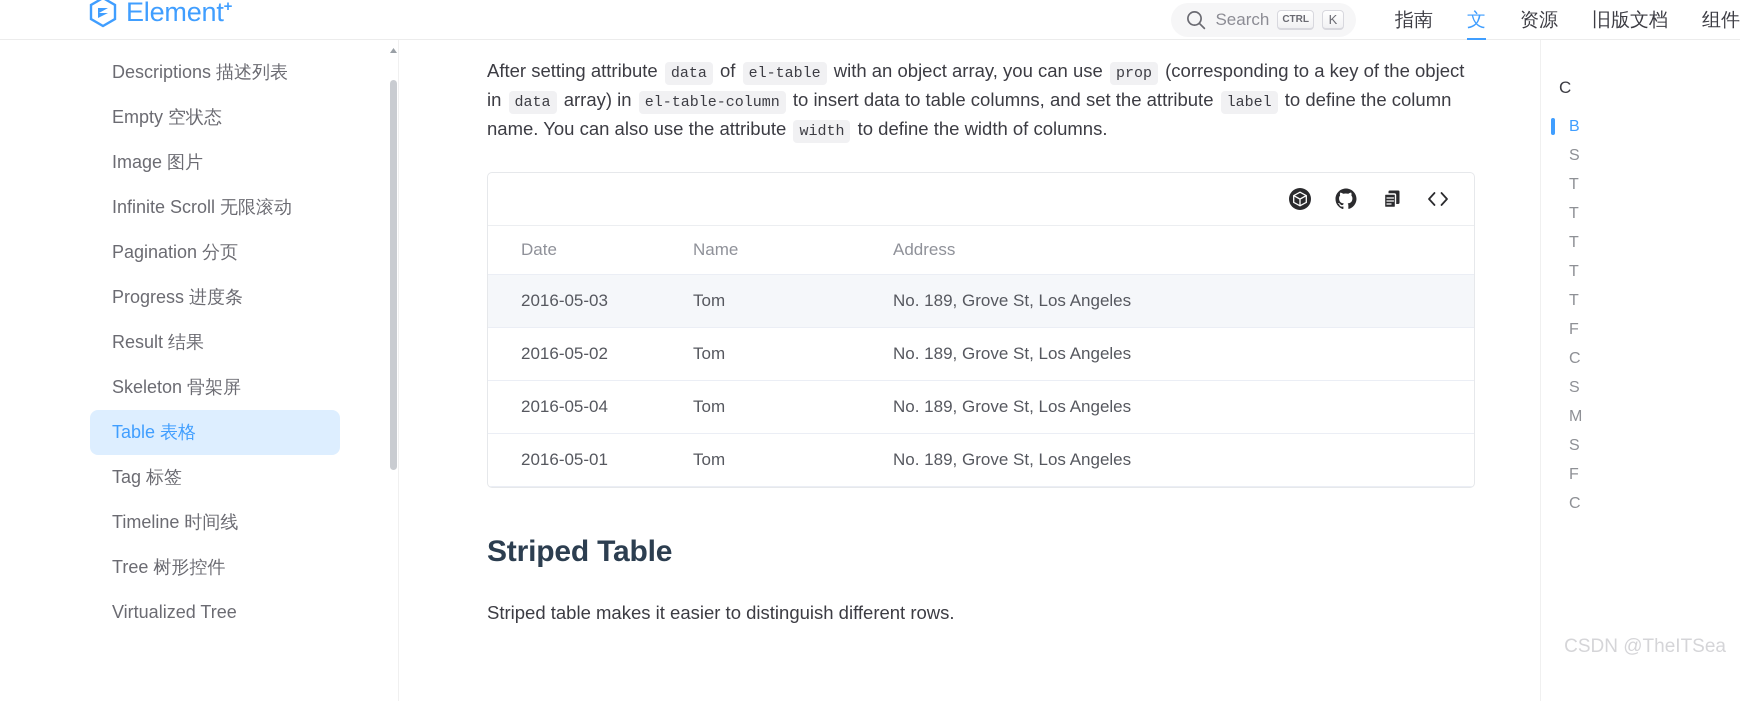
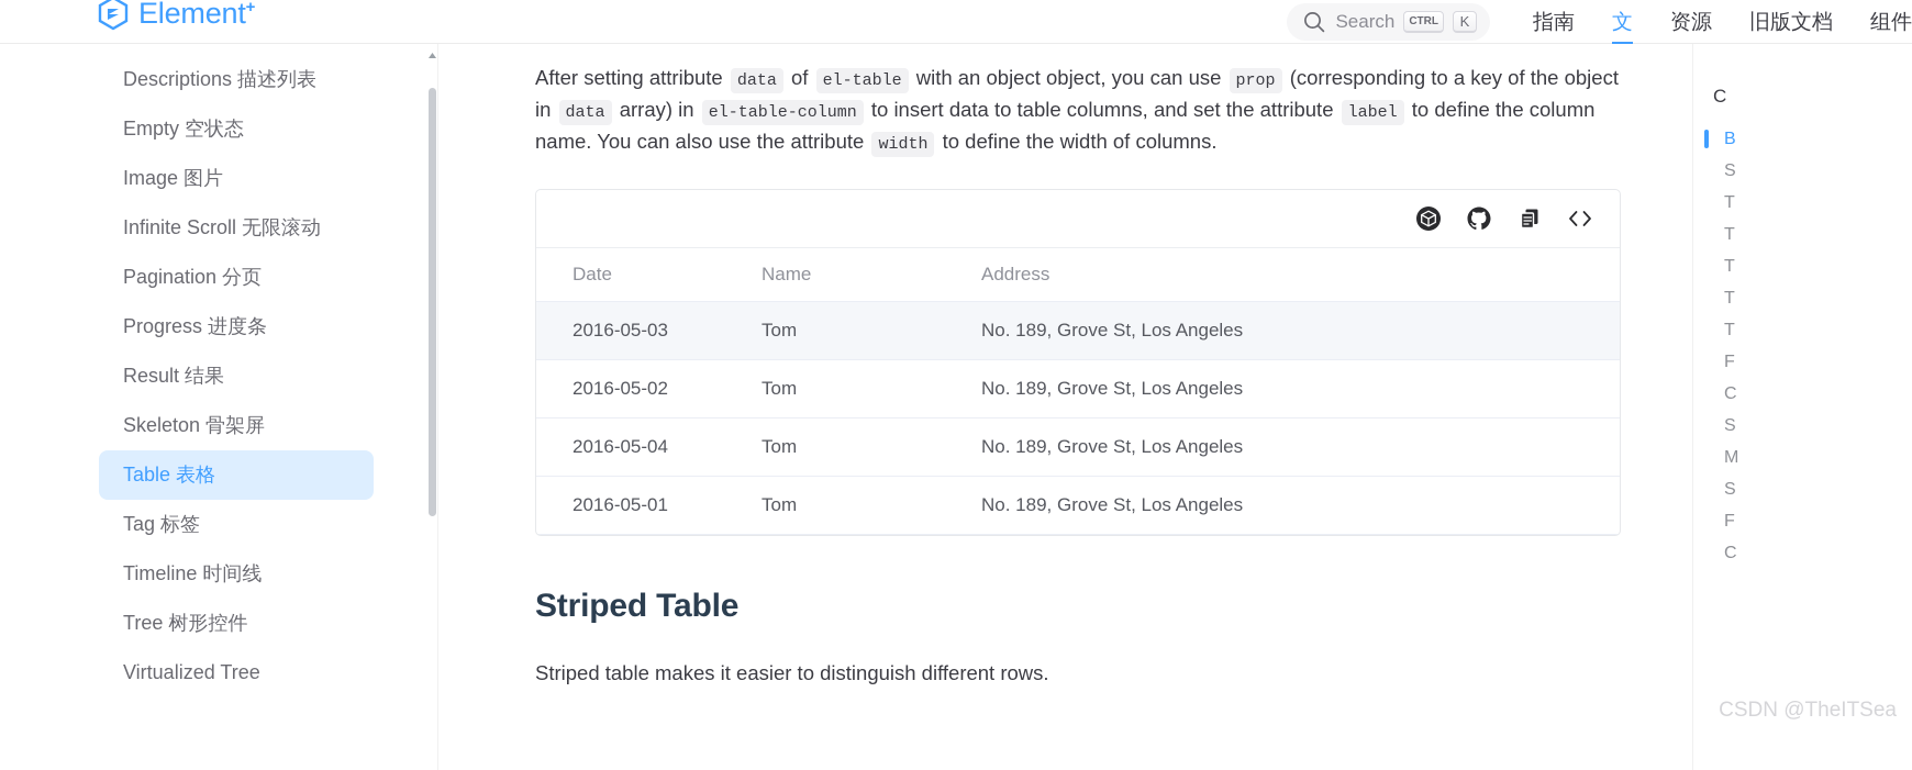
  Element+
  Search
  CTRL
  K
  指南
  文
  资源
  旧版文档
  组件
  Descriptions 描述列表
  Empty 空状态
  Image 图片
  Infinite Scroll 无限滚动
  Pagination 分页
  Progress 进度条
  Result 结果
  Skeleton 骨架屏
  Table 表格
  Tag 标签
  Timeline 时间线
  Tree 树形控件
  Virtualized Tree
- After setting attribute data of el-table with an object array, you can use prop (corresponding to a key of the object in data array) in el-table-column to insert data to table columns, and set the attribute label to define the column name. You can also use the attribute width to define the width of columns.
+ After setting attribute data of el-table with an object object, you can use prop (corresponding to a key of the object in data array) in el-table-column to insert data to table columns, and set the attribute label to define the column name. You can also use the attribute width to define the width of columns.
  Date	Name	Address
  2016-05-03	Tom	No. 189, Grove St, Los Angeles
  2016-05-02	Tom	No. 189, Grove St, Los Angeles
  2016-05-04	Tom	No. 189, Grove St, Los Angeles
  2016-05-01	Tom	No. 189, Grove St, Los Angeles
  Striped Table
  Striped table makes it easier to distinguish different rows.
  C
  B
  S
  T
  T
  T
  T
  T
  F
  C
  S
  M
  S
  F
  C
  CSDN @TheITSea
